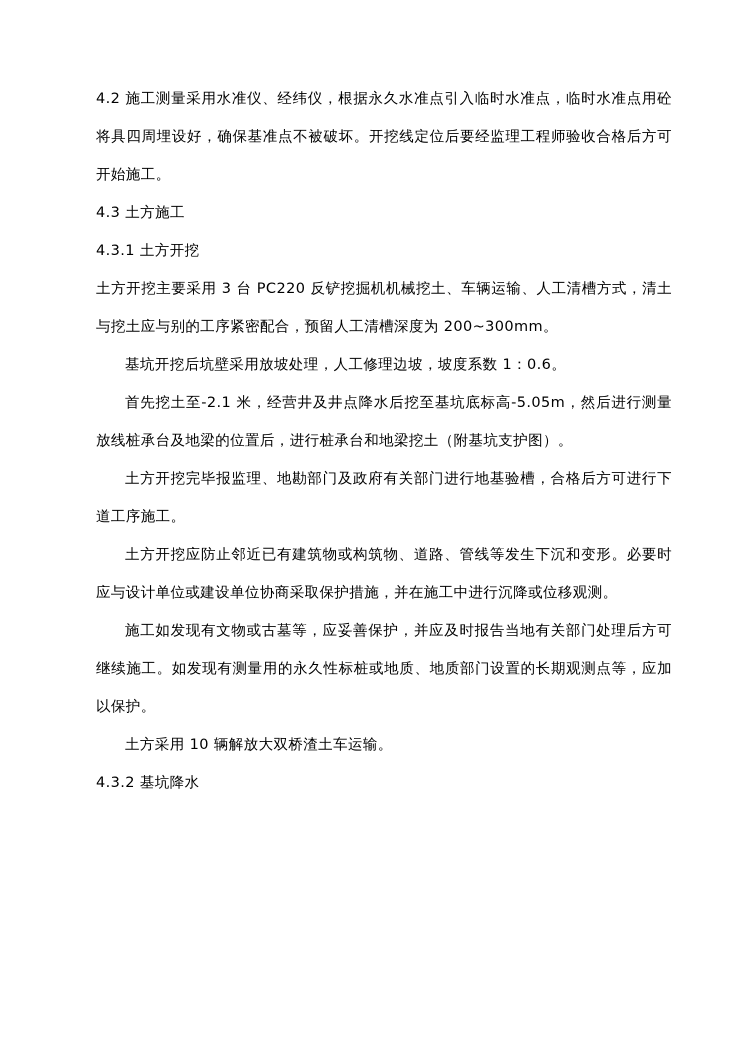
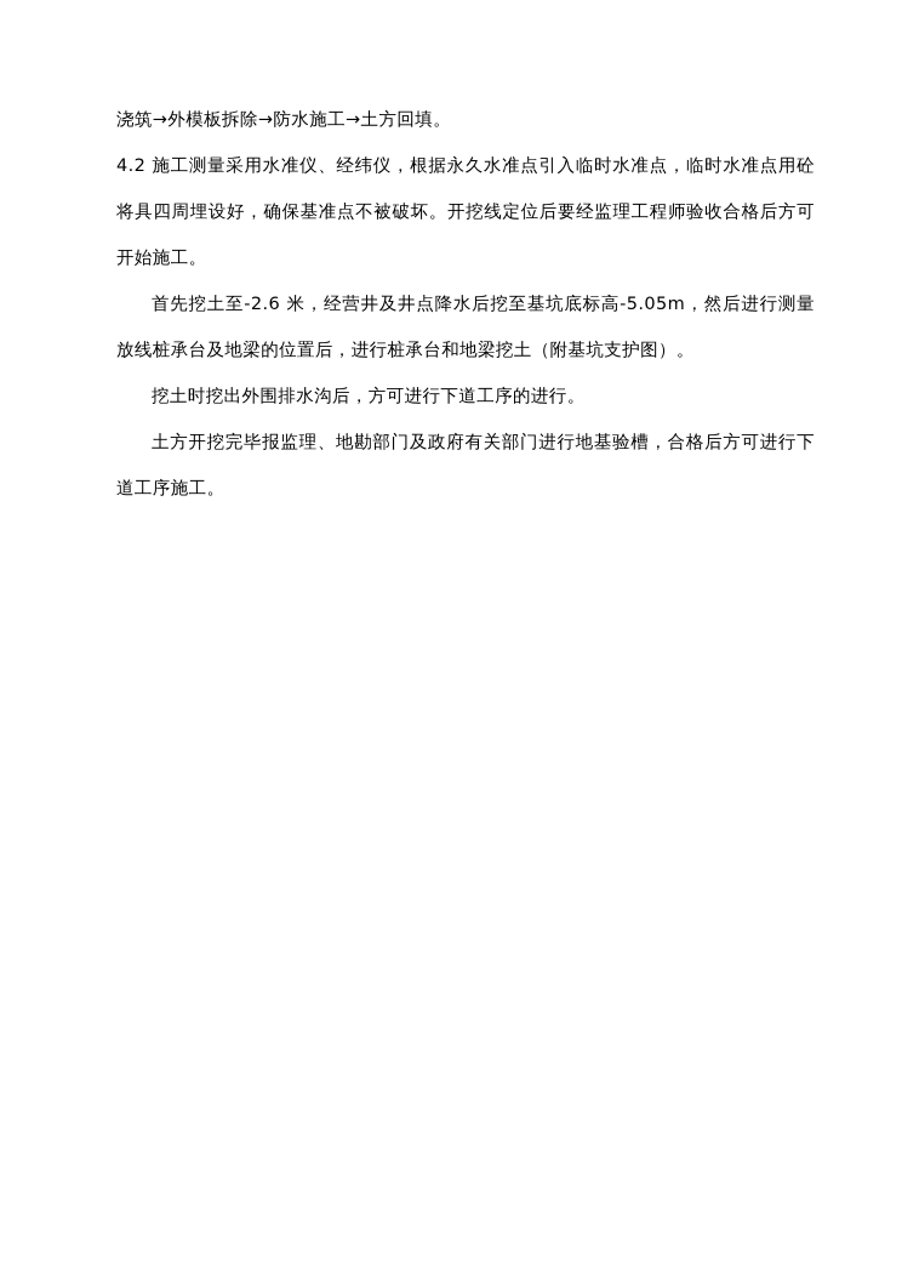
+ 浇筑→外模板拆除→防水施工→土方回填。
  4.2 施工测量采用水准仪、经纬仪，根据永久水准点引入临时水准点，临时水准点用砼将具四周埋设好，确保基准点不被破坏。开挖线定位后要经监理工程师验收合格后方可开始施工。
- 4.3 土方施工
- 4.3.1 土方开挖
- 土方开挖主要采用 3 台 PC220 反铲挖掘机机械挖土、车辆运输、人工清槽方式，清土与挖土应与别的工序紧密配合，预留人工清槽深度为 200~300mm。
- 基坑开挖后坑壁采用放坡处理，人工修理边坡，坡度系数 1：0.6。
- 首先挖土至-2.1 米，经营井及井点降水后挖至基坑底标高-5.05m，然后进行测量放线桩承台及地梁的位置后，进行桩承台和地梁挖土（附基坑支护图）。
+ 首先挖土至-2.6 米，经营井及井点降水后挖至基坑底标高-5.05m，然后进行测量放线桩承台及地梁的位置后，进行桩承台和地梁挖土（附基坑支护图）。
+ 挖土时挖出外围排水沟后，方可进行下道工序的进行。
  土方开挖完毕报监理、地勘部门及政府有关部门进行地基验槽，合格后方可进行下道工序施工。
- 土方开挖应防止邻近已有建筑物或构筑物、道路、管线等发生下沉和变形。必要时应与设计单位或建设单位协商采取保护措施，并在施工中进行沉降或位移观测。
- 施工如发现有文物或古墓等，应妥善保护，并应及时报告当地有关部门处理后方可继续施工。如发现有测量用的永久性标桩或地质、地质部门设置的长期观测点等，应加以保护。
- 土方采用 10 辆解放大双桥渣土车运输。
- 4.3.2 基坑降水
